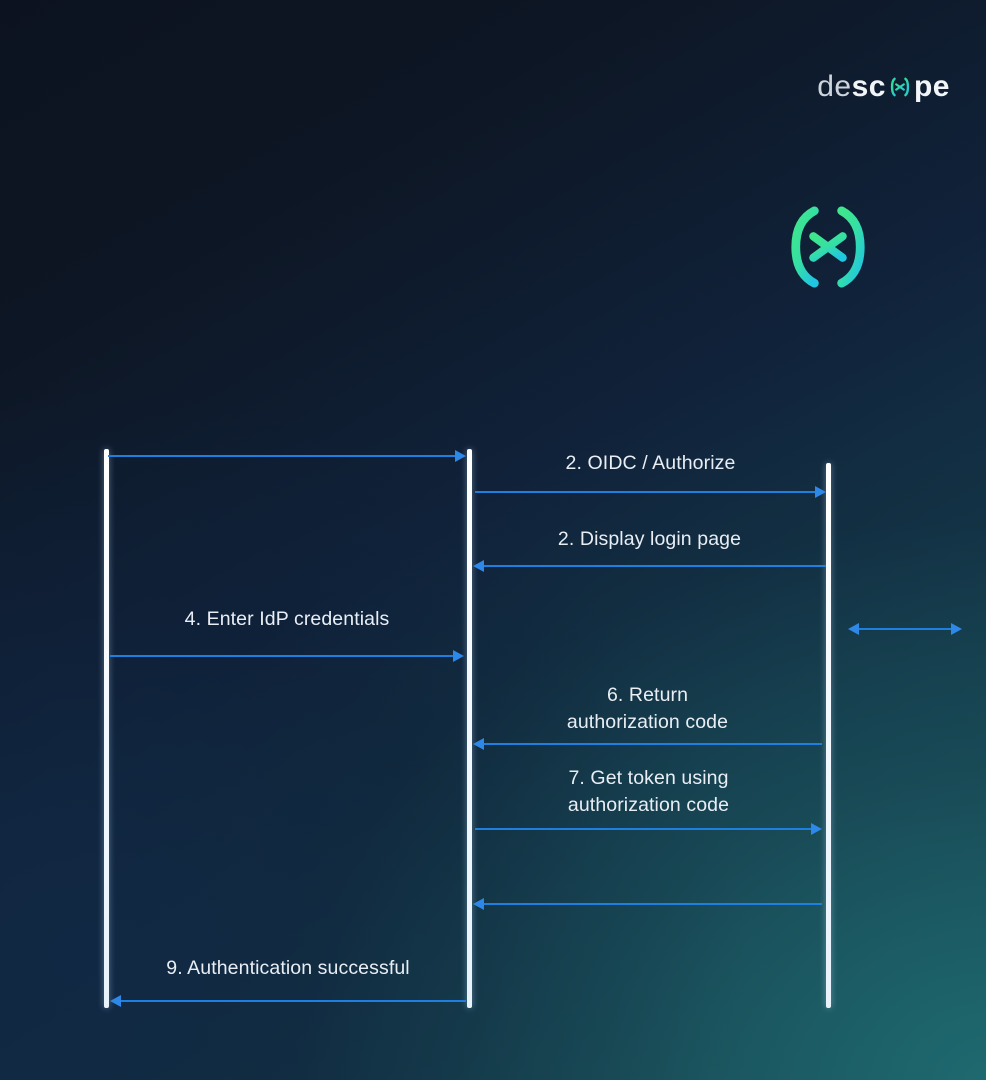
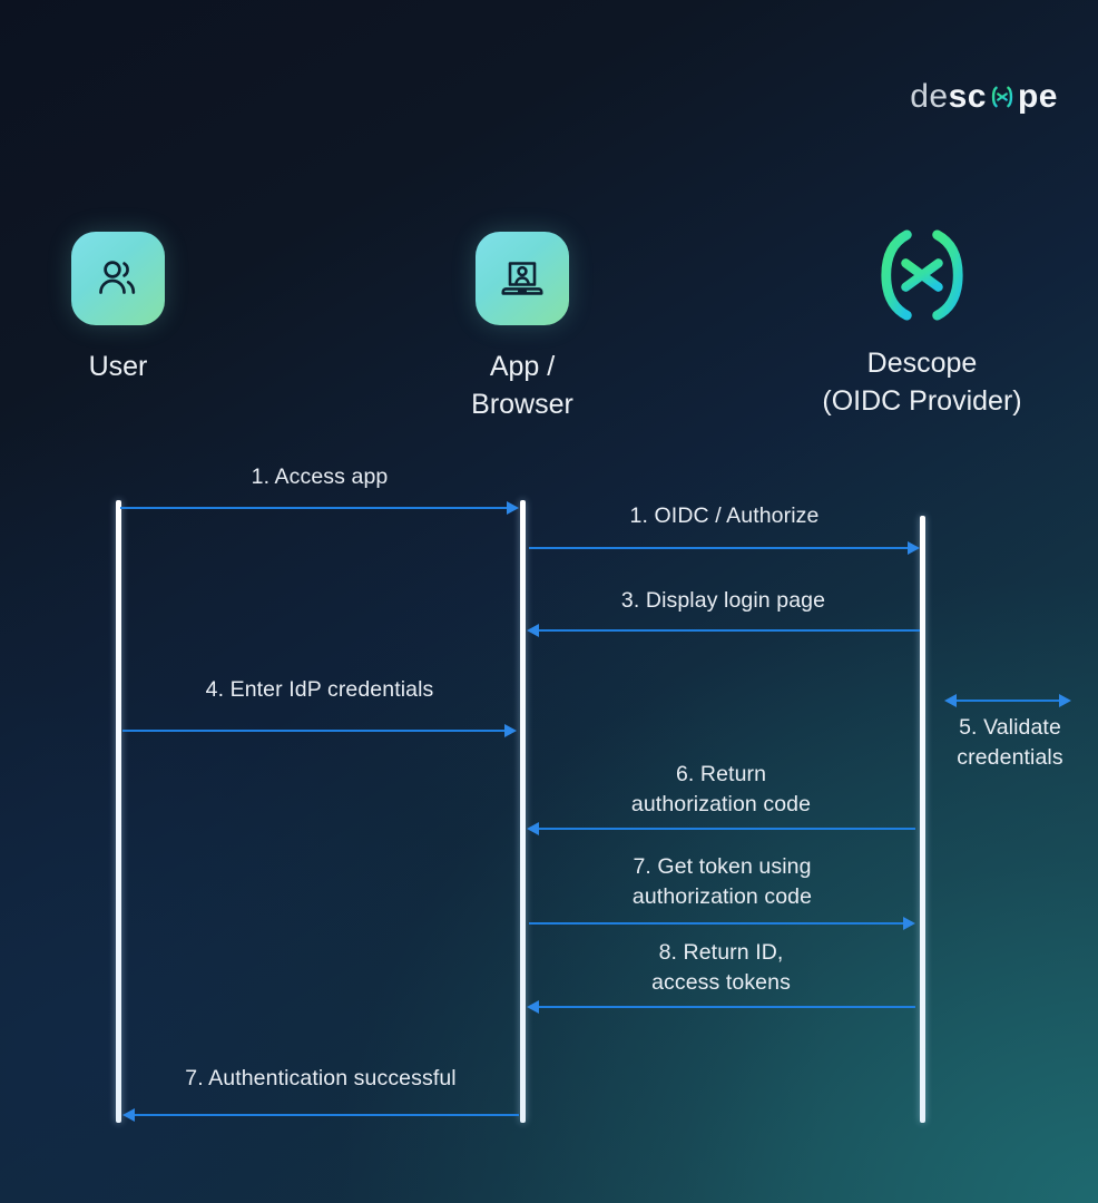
  de
  sc
  pe
+ User
+ App /
+ Browser
+ Descope
+ (OIDC Provider)
+ 1. Access app
- 2. OIDC / Authorize
+ 1. OIDC / Authorize
- 2. Display login page
+ 3. Display login page
  4. Enter IdP credentials
+ 5. Validate
+ credentials
  6. Return
  authorization code
  7. Get token using
  authorization code
+ 8. Return ID,
+ access tokens
- 9. Authentication successful
+ 7. Authentication successful
